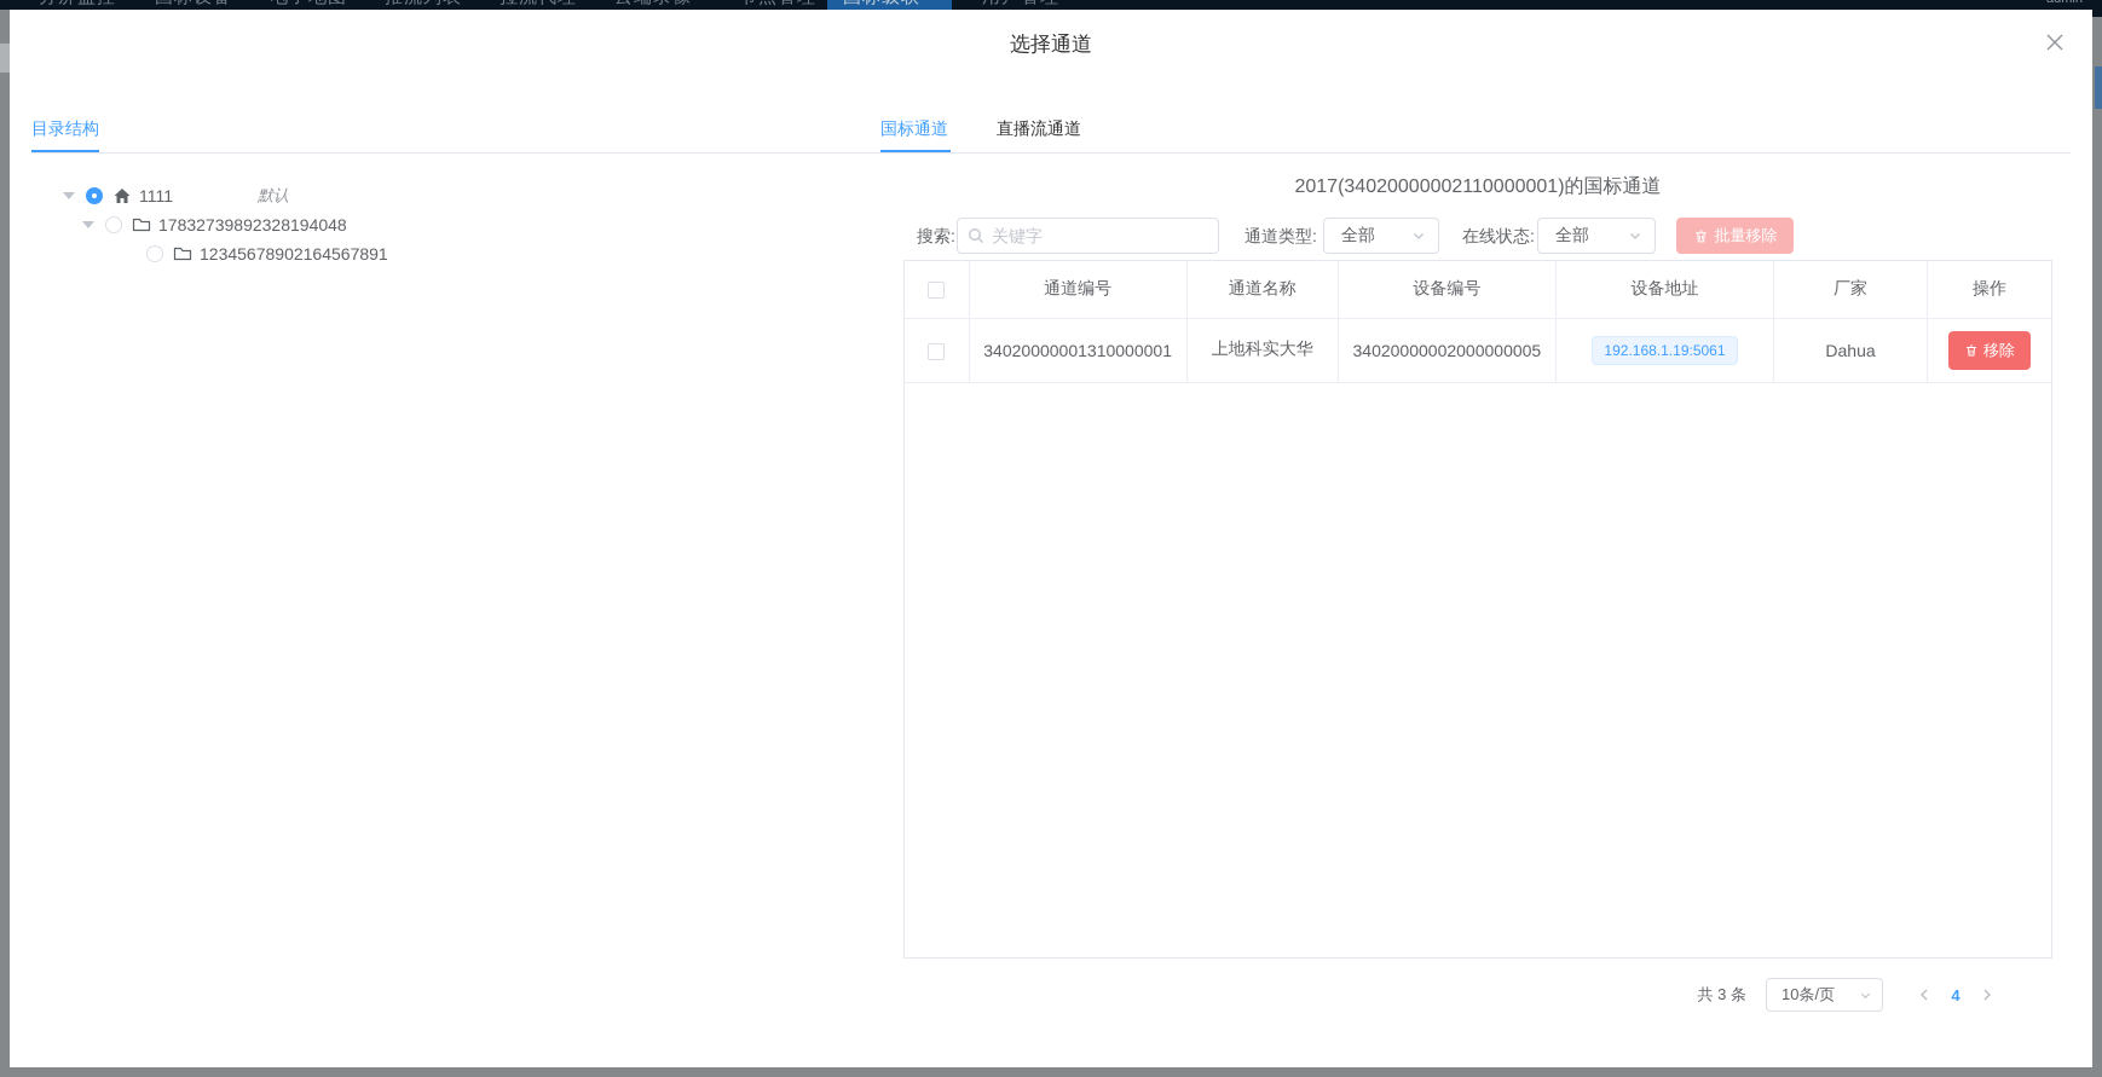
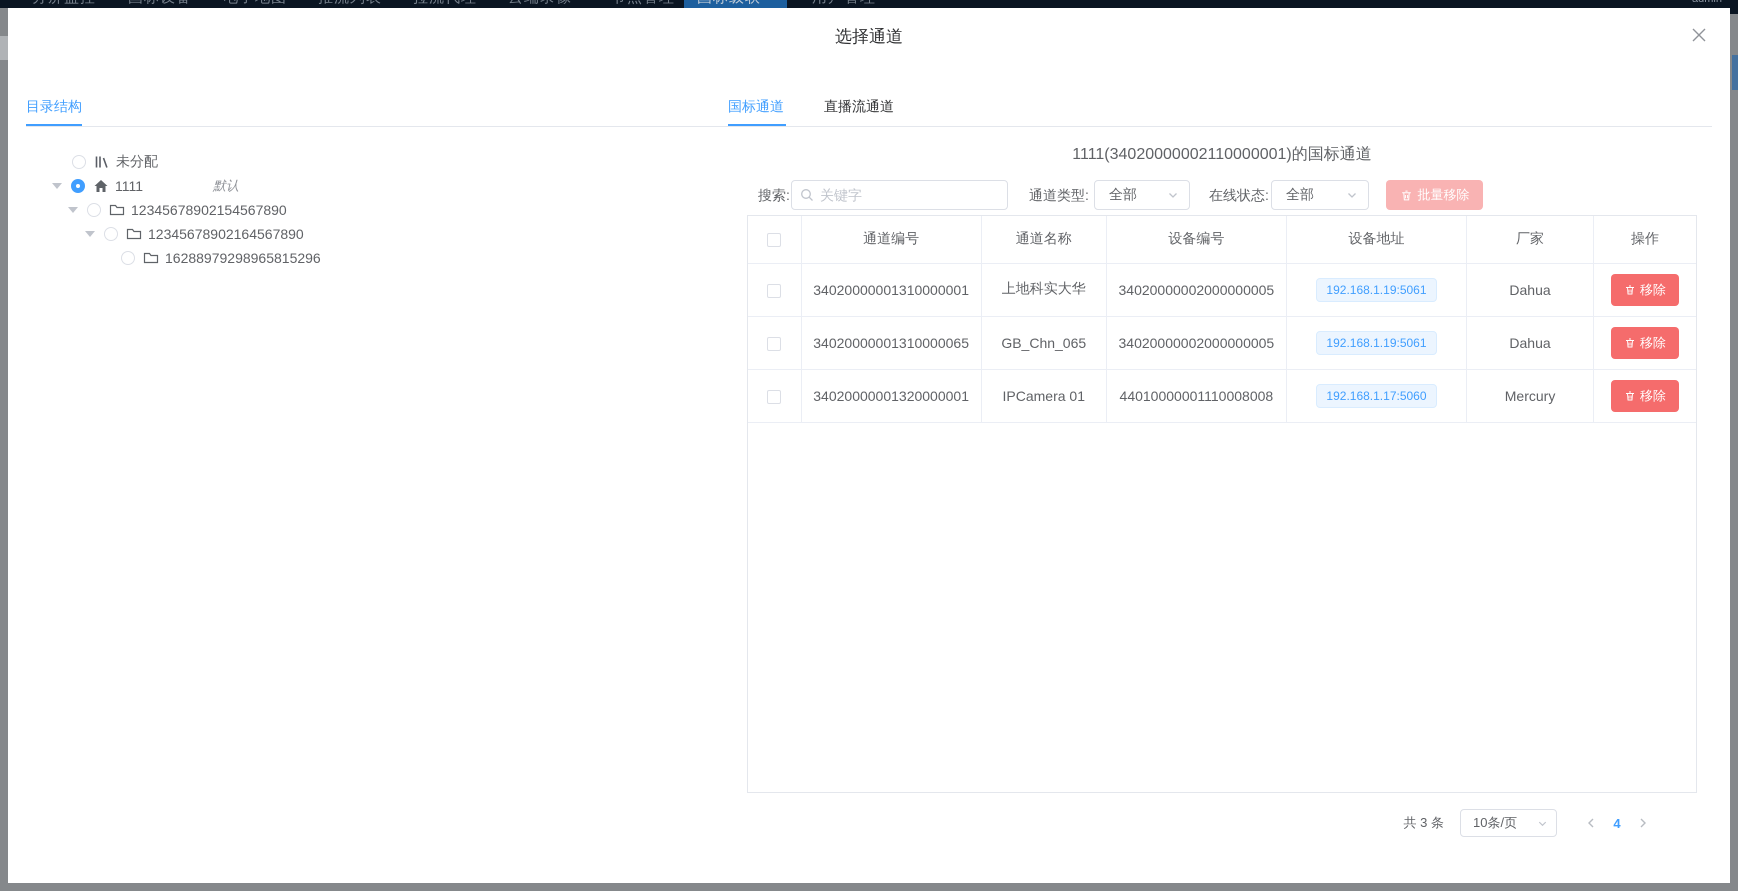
  选择通道
  目录结构
  国标通道
  直播流通道
+ 未分配
  1111
  默认
- 17832739892328194048
+ 12345678902154567890
+ 12345678902164567890
- 12345678902164567891
+ 16288979298965815296
- 2017(34020000002110000001)的国标通道
+ 1111(34020000002110000001)的国标通道
  搜索:
  关键字
  通道类型:
  全部
  在线状态:
  全部
  批量移除
  	通道编号	通道名称	设备编号	设备地址	厂家	操作
  	34020000001310000001	上地科实大华	34020000002000000005	192.168.1.19:5061	Dahua	移除
+ 	34020000001310000065	GB_Chn_065	34020000002000000005	192.168.1.19:5061	Dahua	移除
+ 	34020000001320000001	IPCamera 01	44010000001110008008	192.168.1.17:5060	Mercury	移除
  共 3 条
  10条/页
  4
